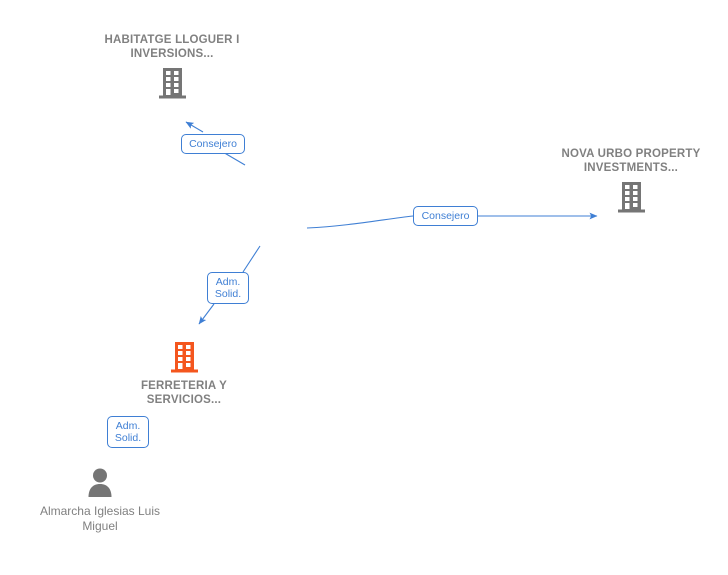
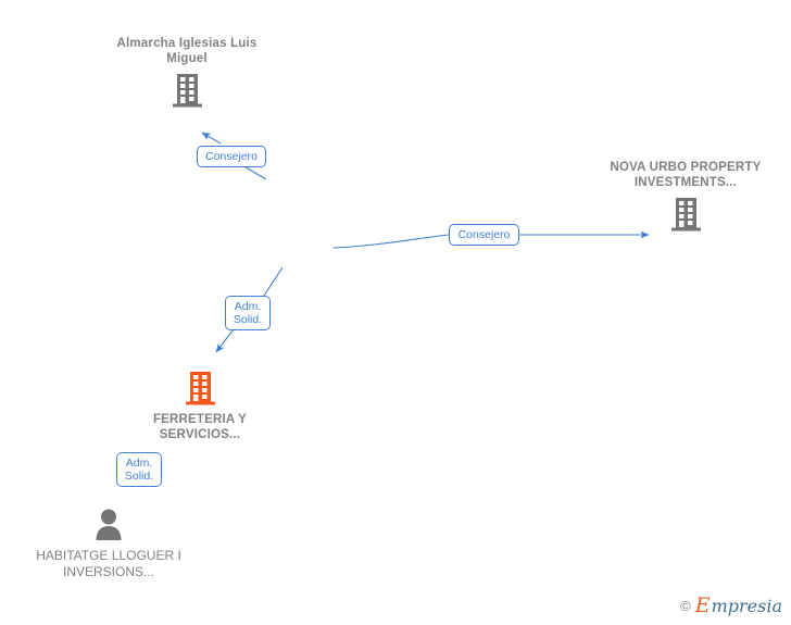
- HABITATGE LLOGUER I INVERSIONS...
+ Almarcha Iglesias Luis Miguel
  NOVA URBO PROPERTY INVESTMENTS...
  FERRETERIA Y SERVICIOS...
- Almarcha Iglesias Luis Miguel
+ HABITATGE LLOGUER I INVERSIONS...
  Consejero
  Consejero
  Adm. Solid.
  Adm. Solid.
+ ©
+ E
+ mpresia
